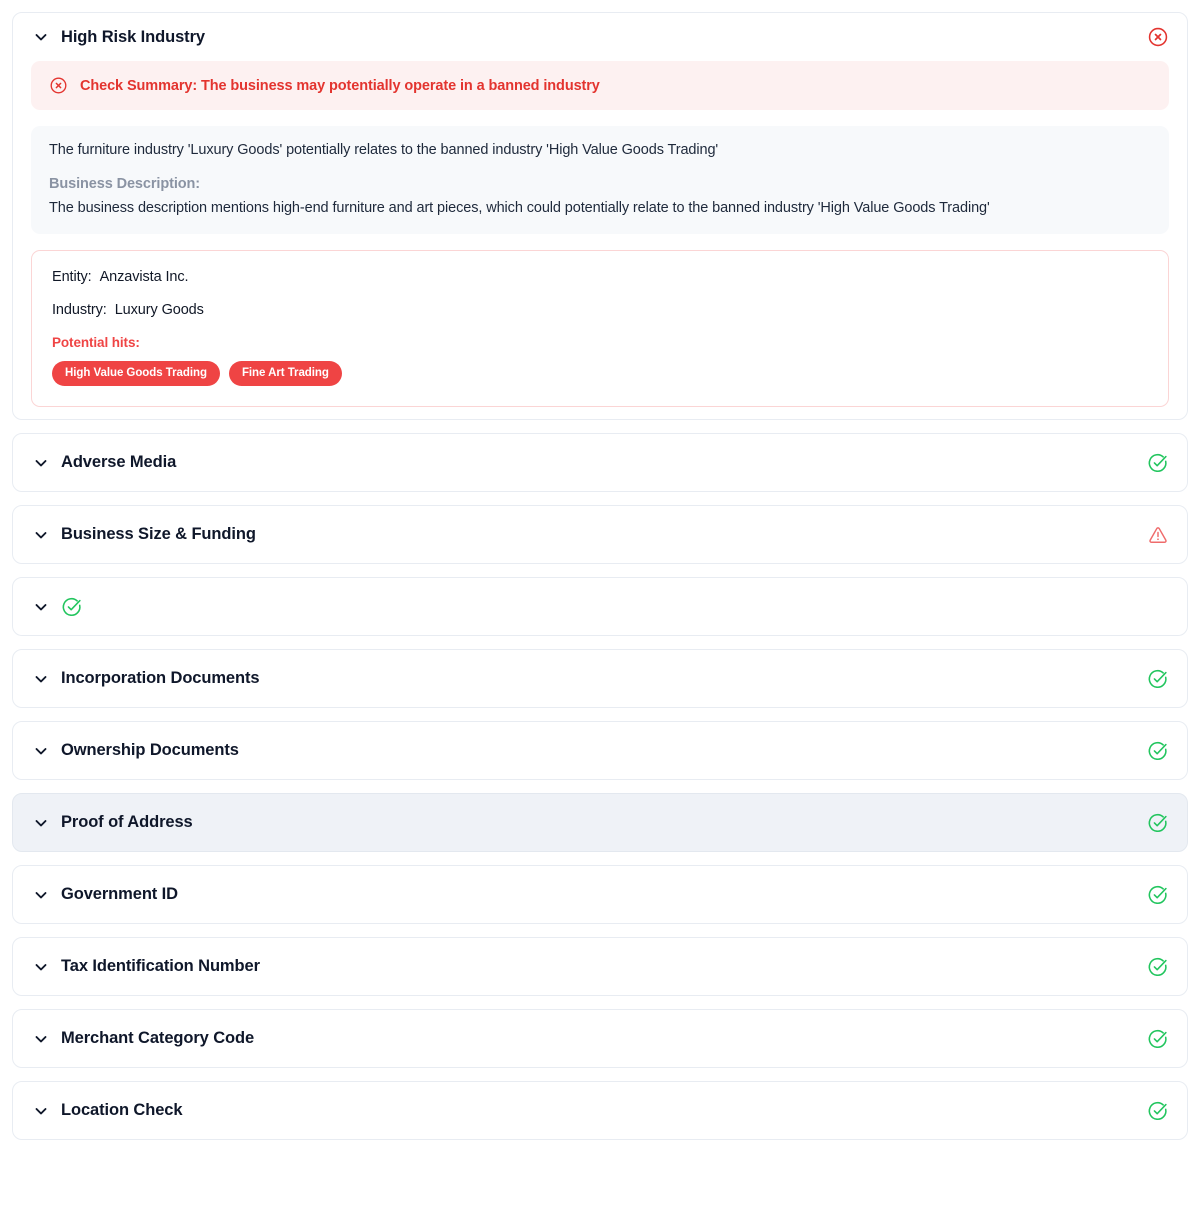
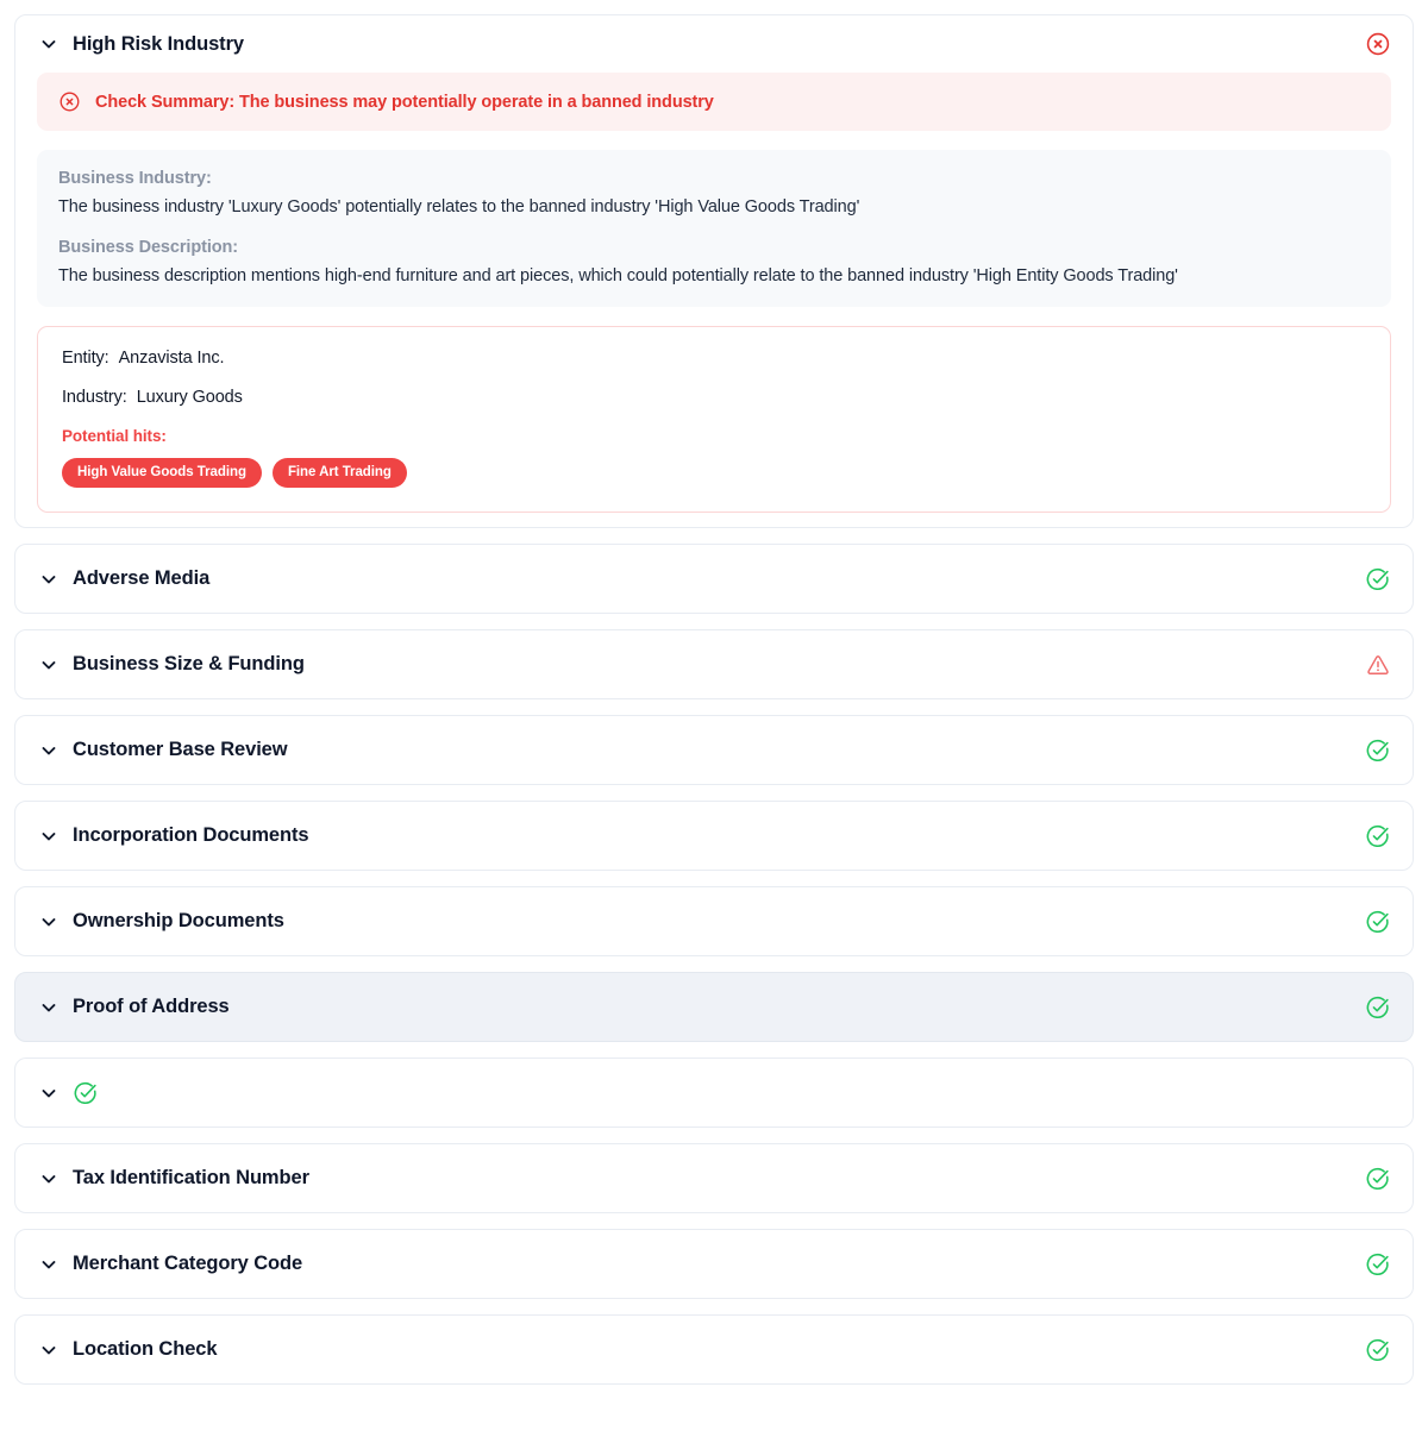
  High Risk Industry
  Check Summary: The business may potentially operate in a banned industry
+ Business Industry:
- The furniture industry 'Luxury Goods' potentially relates to the banned industry 'High Value Goods Trading'
+ The business industry 'Luxury Goods' potentially relates to the banned industry 'High Value Goods Trading'
  Business Description:
- The business description mentions high-end furniture and art pieces, which could potentially relate to the banned industry 'High Value Goods Trading'
+ The business description mentions high-end furniture and art pieces, which could potentially relate to the banned industry 'High Entity Goods Trading'
  Entity: Anzavista Inc.
  Industry: Luxury Goods
  Potential hits:
  High Value Goods Trading
  Fine Art Trading
  Adverse Media
  Business Size & Funding
+ Customer Base Review
  Incorporation Documents
  Ownership Documents
  Proof of Address
- Government ID
  Tax Identification Number
  Merchant Category Code
  Location Check
